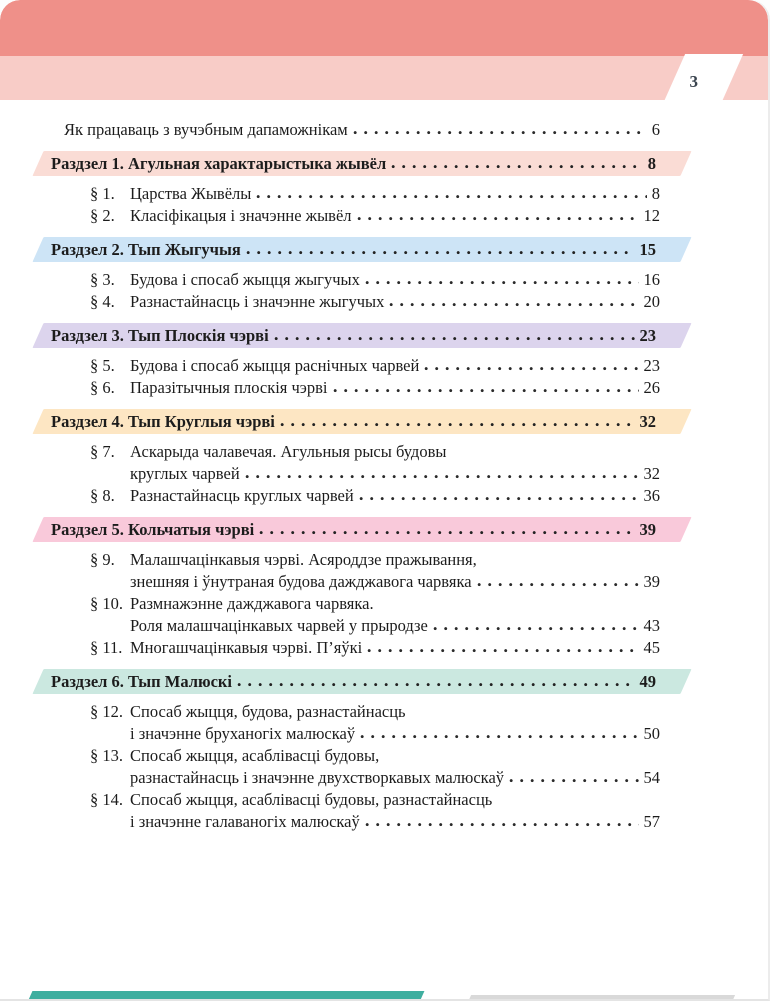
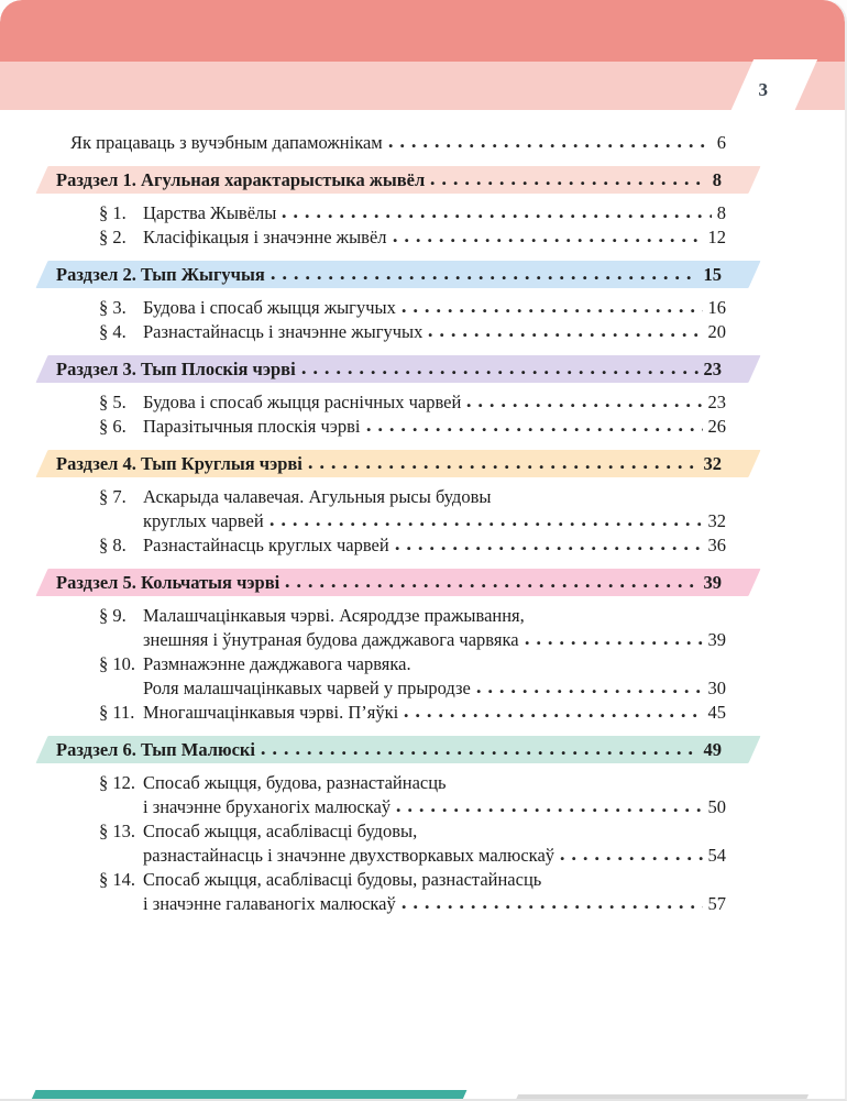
  3
  Як працаваць з вучэбным дапаможнікам
  6
  Раздзел 1. Агульная характарыстыка жывёл
  8
  § 1.
  Царства Жывёлы
  8
  § 2.
  Класіфікацыя і значэнне жывёл
  12
  Раздзел 2. Тып Жыгучыя
  15
  § 3.
  Будова і спосаб жыцця жыгучых
  16
  § 4.
  Разнастайнасць і значэнне жыгучых
  20
  Раздзел 3. Тып Плоскія чэрві
  23
  § 5.
  Будова і спосаб жыцця раснічных чарвей
  23
  § 6.
  Паразітычныя плоскія чэрві
  26
  Раздзел 4. Тып Круглыя чэрві
  32
  § 7.
  Аскарыда чалавечая. Агульныя рысы будовы
  круглых чарвей
  32
  § 8.
  Разнастайнасць круглых чарвей
  36
  Раздзел 5. Кольчатыя чэрві
  39
  § 9.
  Малашчацінкавыя чэрві. Асяроддзе пражывання,
  знешняя і ўнутраная будова дажджавога чарвяка
  39
  § 10.
  Размнажэнне дажджавога чарвяка.
  Роля малашчацінкавых чарвей у прыродзе
- 43
+ 30
  § 11.
  Многашчацінкавыя чэрві. П’яўкі
  45
  Раздзел 6. Тып Малюскі
  49
  § 12.
  Спосаб жыцця, будова, разнастайнасць
  і значэнне бруханогіх малюскаў
  50
  § 13.
  Спосаб жыцця, асаблівасці будовы,
  разнастайнасць і значэнне двухстворкавых малюскаў
  54
  § 14.
  Спосаб жыцця, асаблівасці будовы, разнастайнасць
  і значэнне галаваногіх малюскаў
  57
